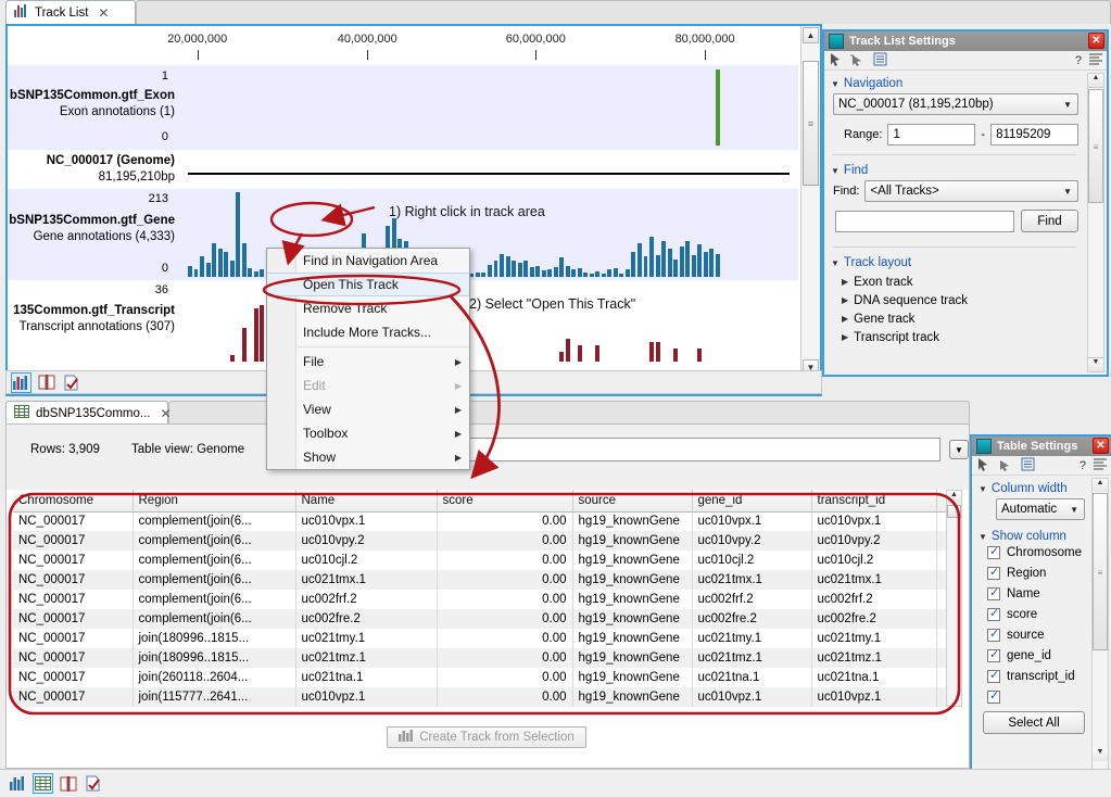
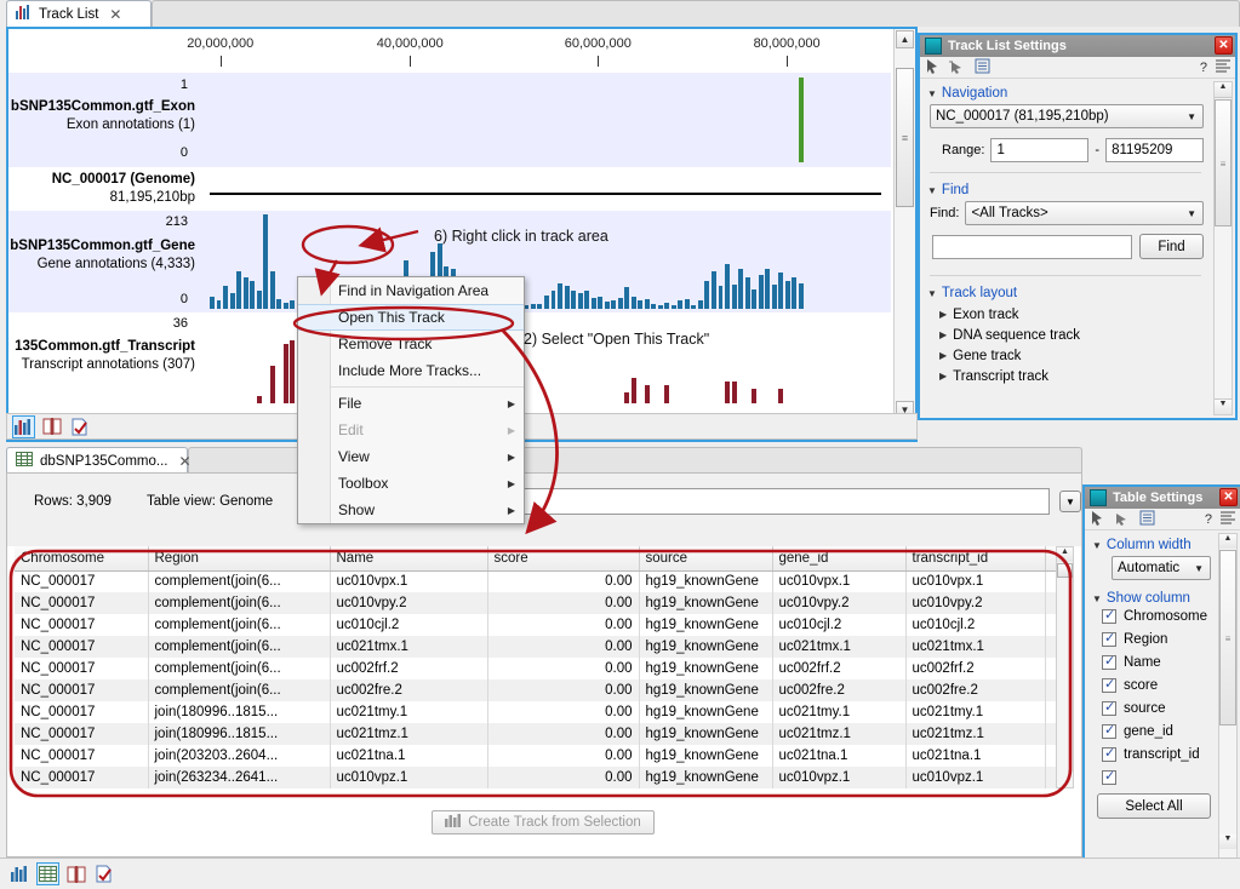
  Track List
  ✕
  20,000,000
  40,000,000
  60,000,000
  80,000,000
  1
  bSNP135Common.gtf_Exon
  Exon annotations (1)
  0
  NC_000017 (Genome)
  81,195,210bp
  213
  bSNP135Common.gtf_Gene
  Gene annotations (4,333)
  0
  36
  135Common.gtf_Transcript
  Transcript annotations (307)
  ▲
  ≡
  ▼
  Track List Settings
  ✕
  ?
  ≡
  ▼
  Navigation
  NC_000017 (81,195,210bp)
  ▼
  Range:
  1
  -
  81195209
  ▼
  Find
  Find:
  <All Tracks>
  ▼
  Find
  ▼
  Track layout
  ▶
  Exon track
  ▶
  DNA sequence track
  ▶
  Gene track
  ▶
  Transcript track
  dbSNP135Commo...
  ✕
  Rows: 3,909
  Table view: Genome
  ▼
  Chromosome	Region	Name	score	source	gene_id	transcript_id
  NC_000017	complement(join(6...	uc010vpx.1	0.00	hg19_knownGene	uc010vpx.1	uc010vpx.1
  NC_000017	complement(join(6...	uc010vpy.2	0.00	hg19_knownGene	uc010vpy.2	uc010vpy.2
  NC_000017	complement(join(6...	uc010cjl.2	0.00	hg19_knownGene	uc010cjl.2	uc010cjl.2
  NC_000017	complement(join(6...	uc021tmx.1	0.00	hg19_knownGene	uc021tmx.1	uc021tmx.1
  NC_000017	complement(join(6...	uc002frf.2	0.00	hg19_knownGene	uc002frf.2	uc002frf.2
  NC_000017	complement(join(6...	uc002fre.2	0.00	hg19_knownGene	uc002fre.2	uc002fre.2
  NC_000017	join(180996..1815...	uc021tmy.1	0.00	hg19_knownGene	uc021tmy.1	uc021tmy.1
  NC_000017	join(180996..1815...	uc021tmz.1	0.00	hg19_knownGene	uc021tmz.1	uc021tmz.1
- NC_000017	join(260118..2604...	uc021tna.1	0.00	hg19_knownGene	uc021tna.1	uc021tna.1
+ NC_000017	join(203203..2604...	uc021tna.1	0.00	hg19_knownGene	uc021tna.1	uc021tna.1
- NC_000017	join(115777..2641...	uc010vpz.1	0.00	hg19_knownGene	uc010vpz.1	uc010vpz.1
+ NC_000017	join(263234..2641...	uc010vpz.1	0.00	hg19_knownGene	uc010vpz.1	uc010vpz.1
  Create Track from Selection
  Table Settings
  ✕
  ?
  ≡
  ▼
  Column width
  Automatic
  ▼
  ▼
  Show column
  Chromosome
  Region
  Name
  score
  source
  gene_id
  transcript_id
  Select All
  Find in Navigation Area
  Open This Track
  Remove Track
  Include More Tracks...
  File
  ▶
  Edit
  ▶
  View
  ▶
  Toolbox
  ▶
  Show
  ▶
- 1) Right click in track area
+ 6) Right click in track area
  2) Select "Open This Track"
